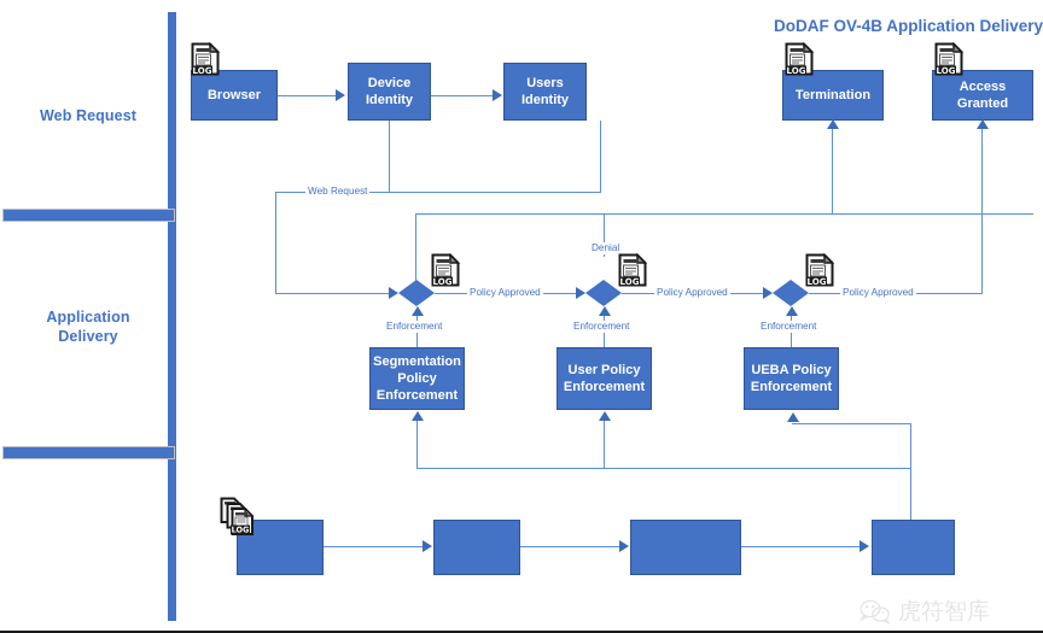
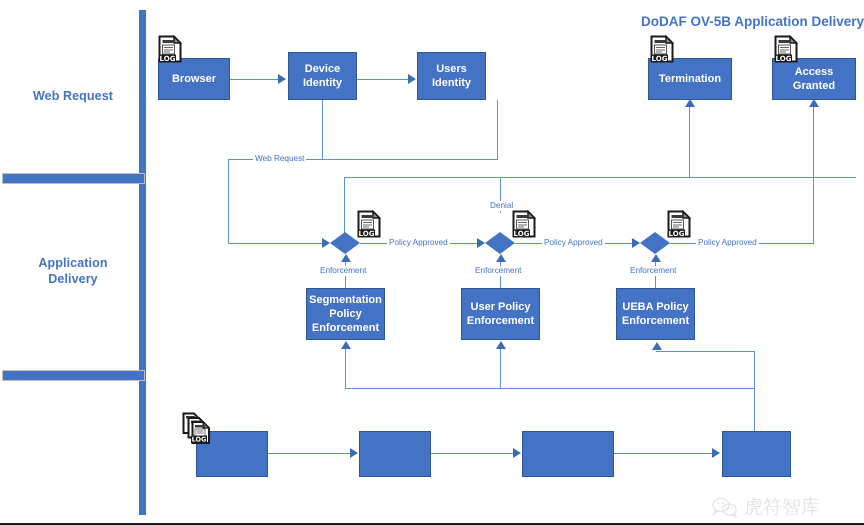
  Web Request
  Application
  Delivery
- DoDAF OV-4B Application Delivery
+ DoDAF OV-5B Application Delivery
  Browser
  LOG
  Device
  Identity
  Users
  Identity
  Termination
  LOG
  Access
  Granted
  LOG
  Web Request
  Denial
  LOG
  Policy Approved
  LOG
  Policy Approved
  LOG
  Policy Approved
  Enforcement
  Enforcement
  Enforcement
  Segmentation
  Policy
  Enforcement
  User Policy
  Enforcement
  UEBA Policy
  Enforcement
  LOG
  虎符智库
